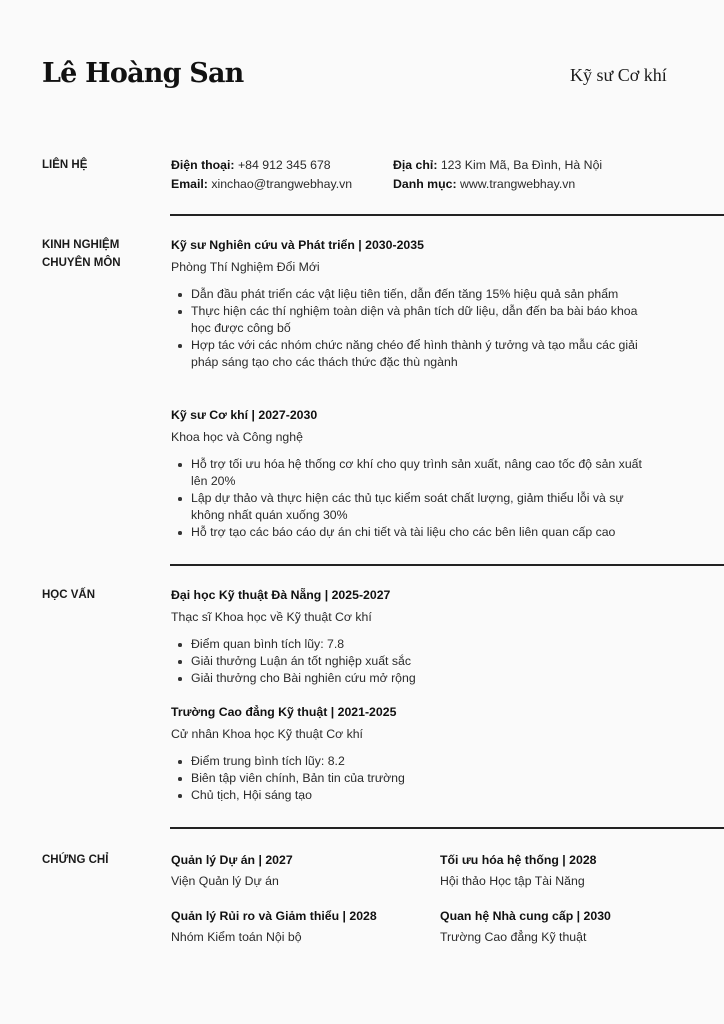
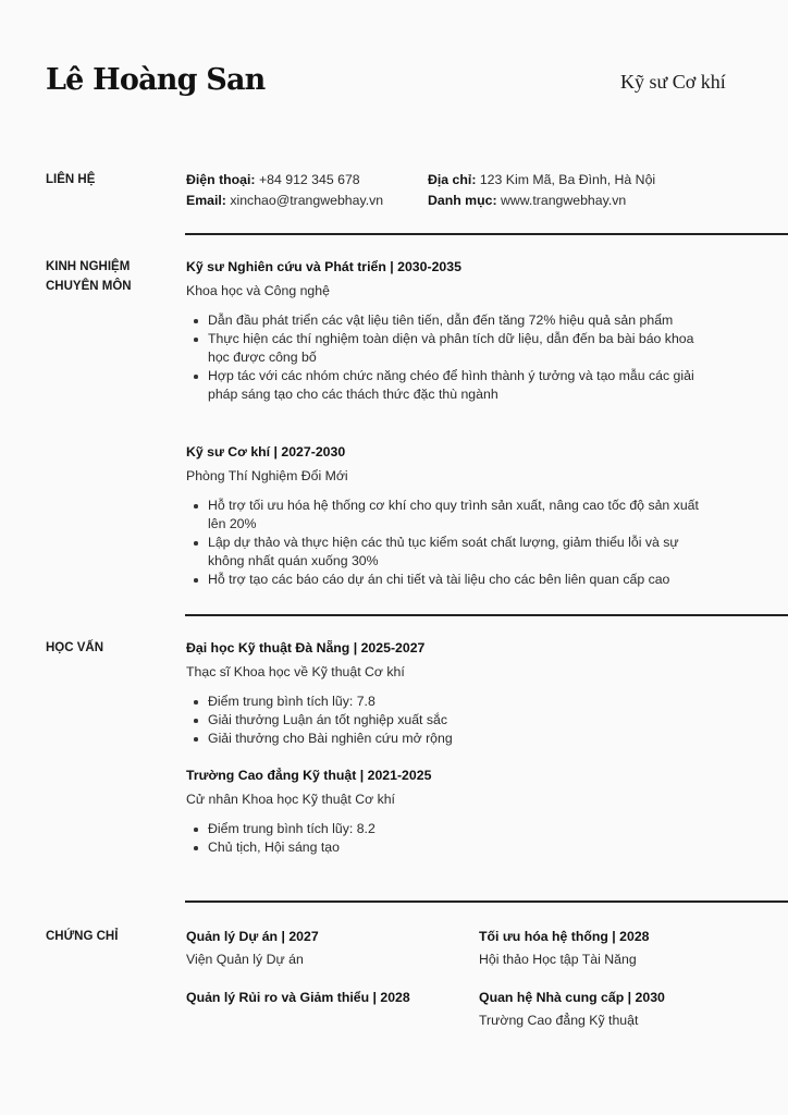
  Lê Hoàng San
  Kỹ sư Cơ khí
  LIÊN HỆ
  Điện thoại: +84 912 345 678
  Email: xinchao@trangwebhay.vn
  Địa chỉ: 123 Kim Mã, Ba Đình, Hà Nội
  Danh mục: www.trangwebhay.vn
  KINH NGHIỆM
  CHUYÊN MÔN
  Kỹ sư Nghiên cứu và Phát triển | 2030-2035
- Phòng Thí Nghiệm Đổi Mới
+ Khoa học và Công nghệ
- Dẫn đầu phát triển các vật liệu tiên tiến, dẫn đến tăng 15% hiệu quả sản phẩm
+ Dẫn đầu phát triển các vật liệu tiên tiến, dẫn đến tăng 72% hiệu quả sản phẩm
  Thực hiện các thí nghiệm toàn diện và phân tích dữ liệu, dẫn đến ba bài báo khoa học được công bố
  Hợp tác với các nhóm chức năng chéo để hình thành ý tưởng và tạo mẫu các giải pháp sáng tạo cho các thách thức đặc thù ngành
  Kỹ sư Cơ khí | 2027-2030
- Khoa học và Công nghệ
+ Phòng Thí Nghiệm Đổi Mới
  Hỗ trợ tối ưu hóa hệ thống cơ khí cho quy trình sản xuất, nâng cao tốc độ sản xuất lên 20%
  Lập dự thảo và thực hiện các thủ tục kiểm soát chất lượng, giảm thiểu lỗi và sự không nhất quán xuống 30%
  Hỗ trợ tạo các báo cáo dự án chi tiết và tài liệu cho các bên liên quan cấp cao
  HỌC VẤN
  Đại học Kỹ thuật Đà Nẵng | 2025-2027
  Thạc sĩ Khoa học về Kỹ thuật Cơ khí
- Điểm quan bình tích lũy: 7.8
+ Điểm trung bình tích lũy: 7.8
  Giải thưởng Luận án tốt nghiệp xuất sắc
  Giải thưởng cho Bài nghiên cứu mở rộng
  Trường Cao đẳng Kỹ thuật | 2021-2025
  Cử nhân Khoa học Kỹ thuật Cơ khí
  Điểm trung bình tích lũy: 8.2
- Biên tập viên chính, Bản tin của trường
  Chủ tịch, Hội sáng tạo
  CHỨNG CHỈ
  Quản lý Dự án | 2027
  Viện Quản lý Dự án
  Tối ưu hóa hệ thống | 2028
  Hội thảo Học tập Tài Năng
  Quản lý Rủi ro và Giảm thiểu | 2028
- Nhóm Kiểm toán Nội bộ
  Quan hệ Nhà cung cấp | 2030
  Trường Cao đẳng Kỹ thuật
